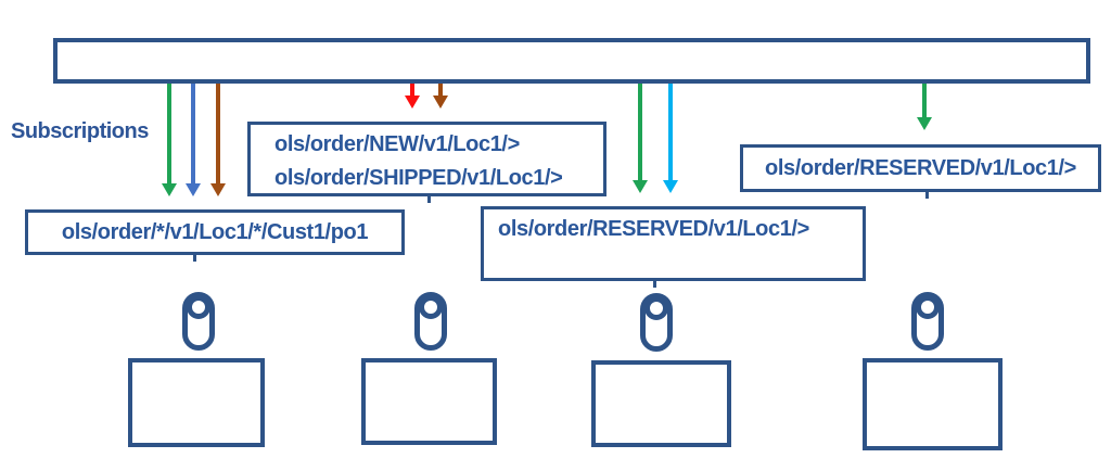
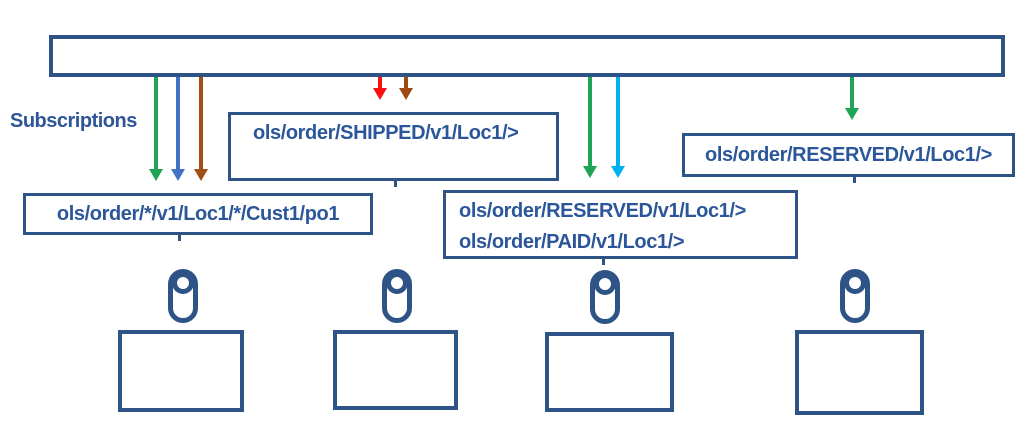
  Subscriptions
  ols/order/*/v1/Loc1/*/Cust1/po1
- ols/order/NEW/v1/Loc1/>
  ols/order/SHIPPED/v1/Loc1/>
  ols/order/RESERVED/v1/Loc1/>
+ ols/order/PAID/v1/Loc1/>
  ols/order/RESERVED/v1/Loc1/>
